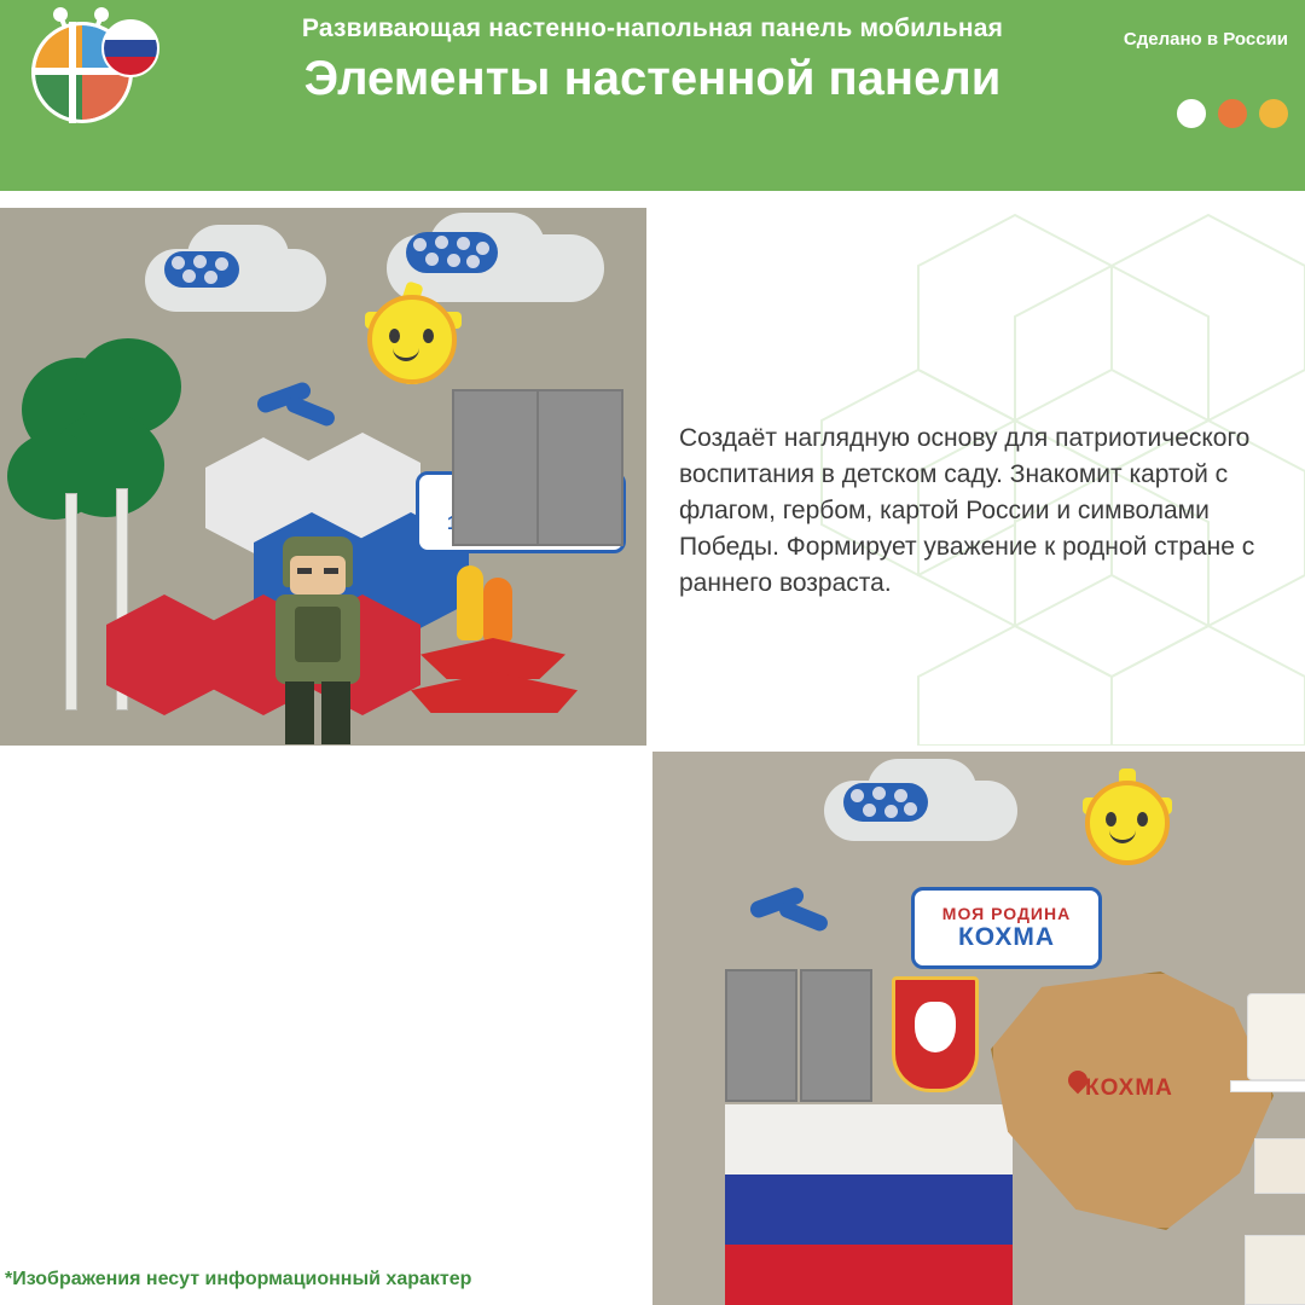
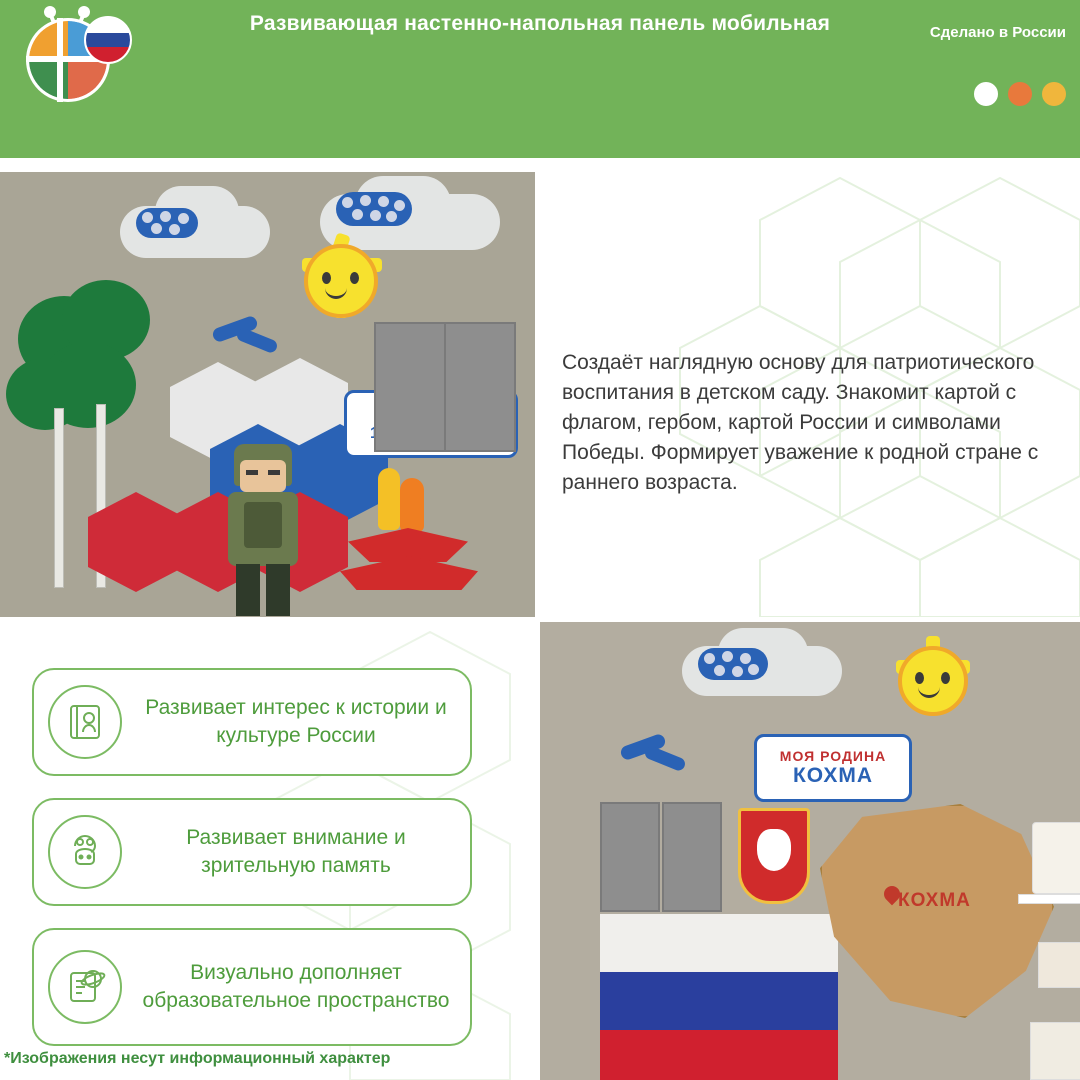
  Развивающая настенно-напольная панель мобильная
- Элементы настенной панели
  Сделано в России
  Создаёт наглядную основу для патриотического воспитания в детском саду. Знакомит картой с флагом, гербом, картой России и символами Победы. Формирует уважение к родной стране с раннего возраста.
+ Развивает интерес к истории и культуре России
+ Развивает внимание и зрительную память
+ Визуально дополняет образовательное пространство
  МОЯ РОДИНА
  КОХМА
  КОХМА
  *Изображения несут информационный характер
